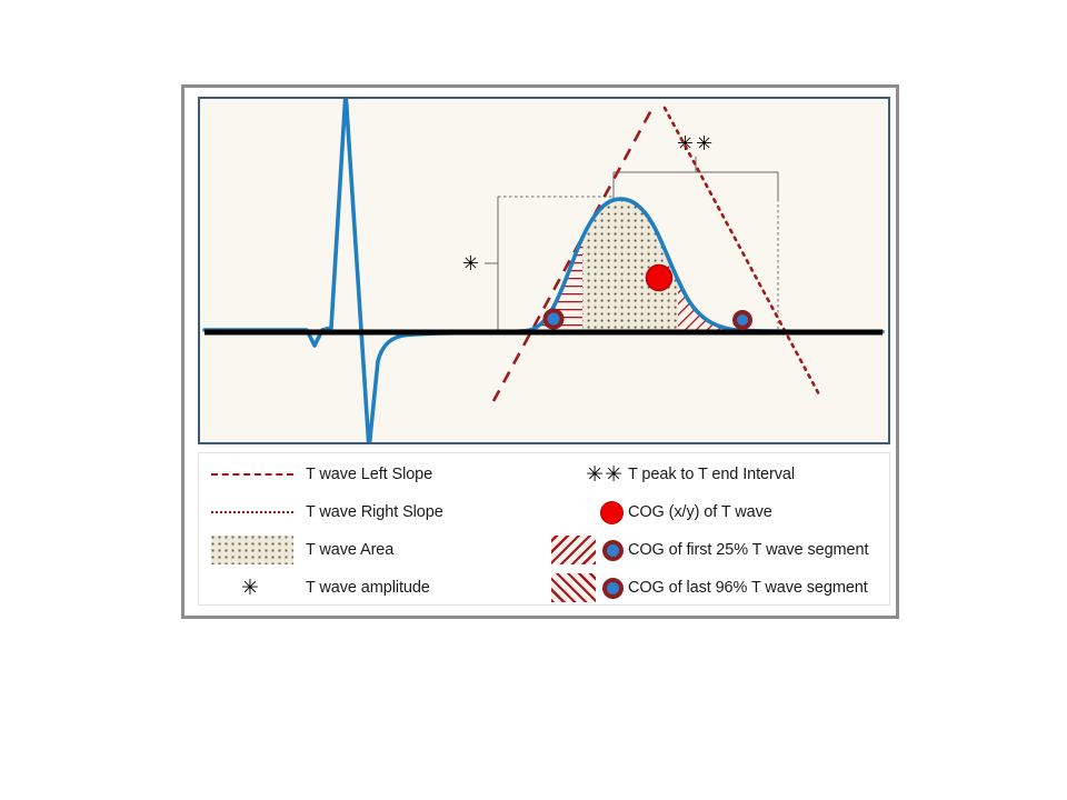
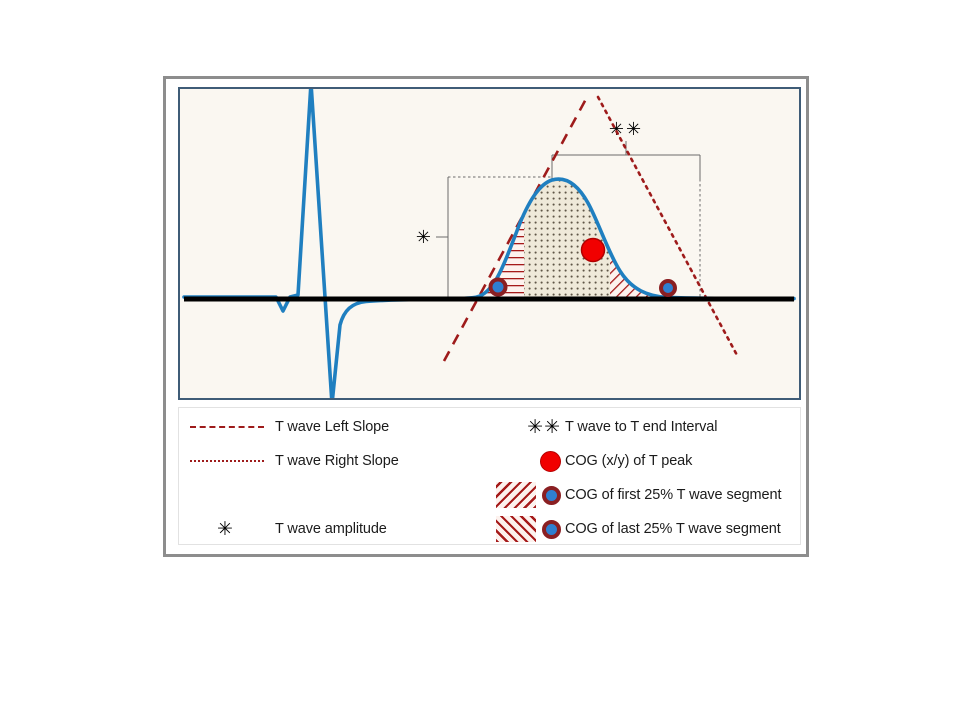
  ✳
  ✳✳
  T wave Left Slope
  T wave Right Slope
- T wave Area
  ✳
  T wave amplitude
  ✳✳
- T peak to T end Interval
+ T wave to T end Interval
- COG (x/y) of T wave
+ COG (x/y) of T peak
  COG of first 25% T wave segment
- COG of last 96% T wave segment
+ COG of last 25% T wave segment
